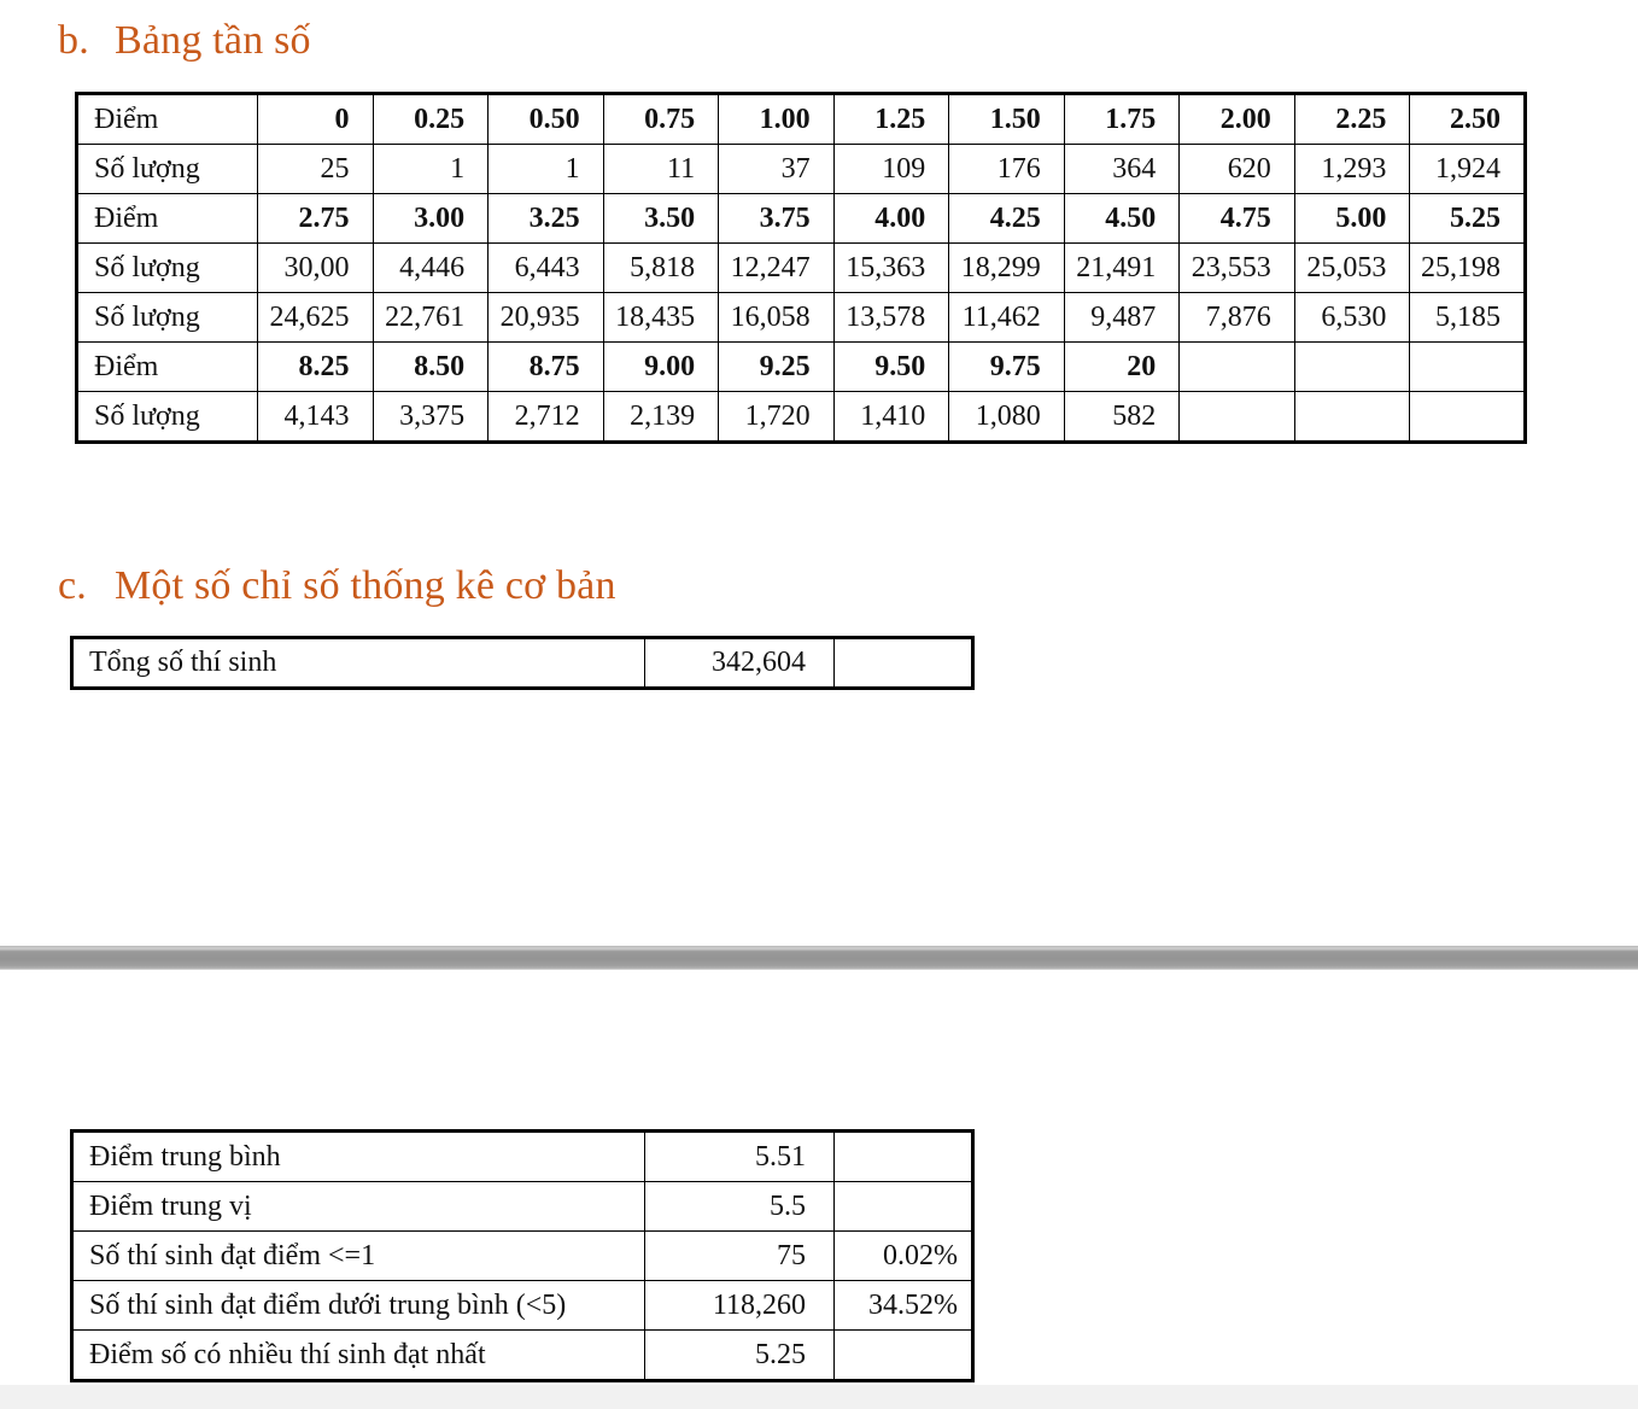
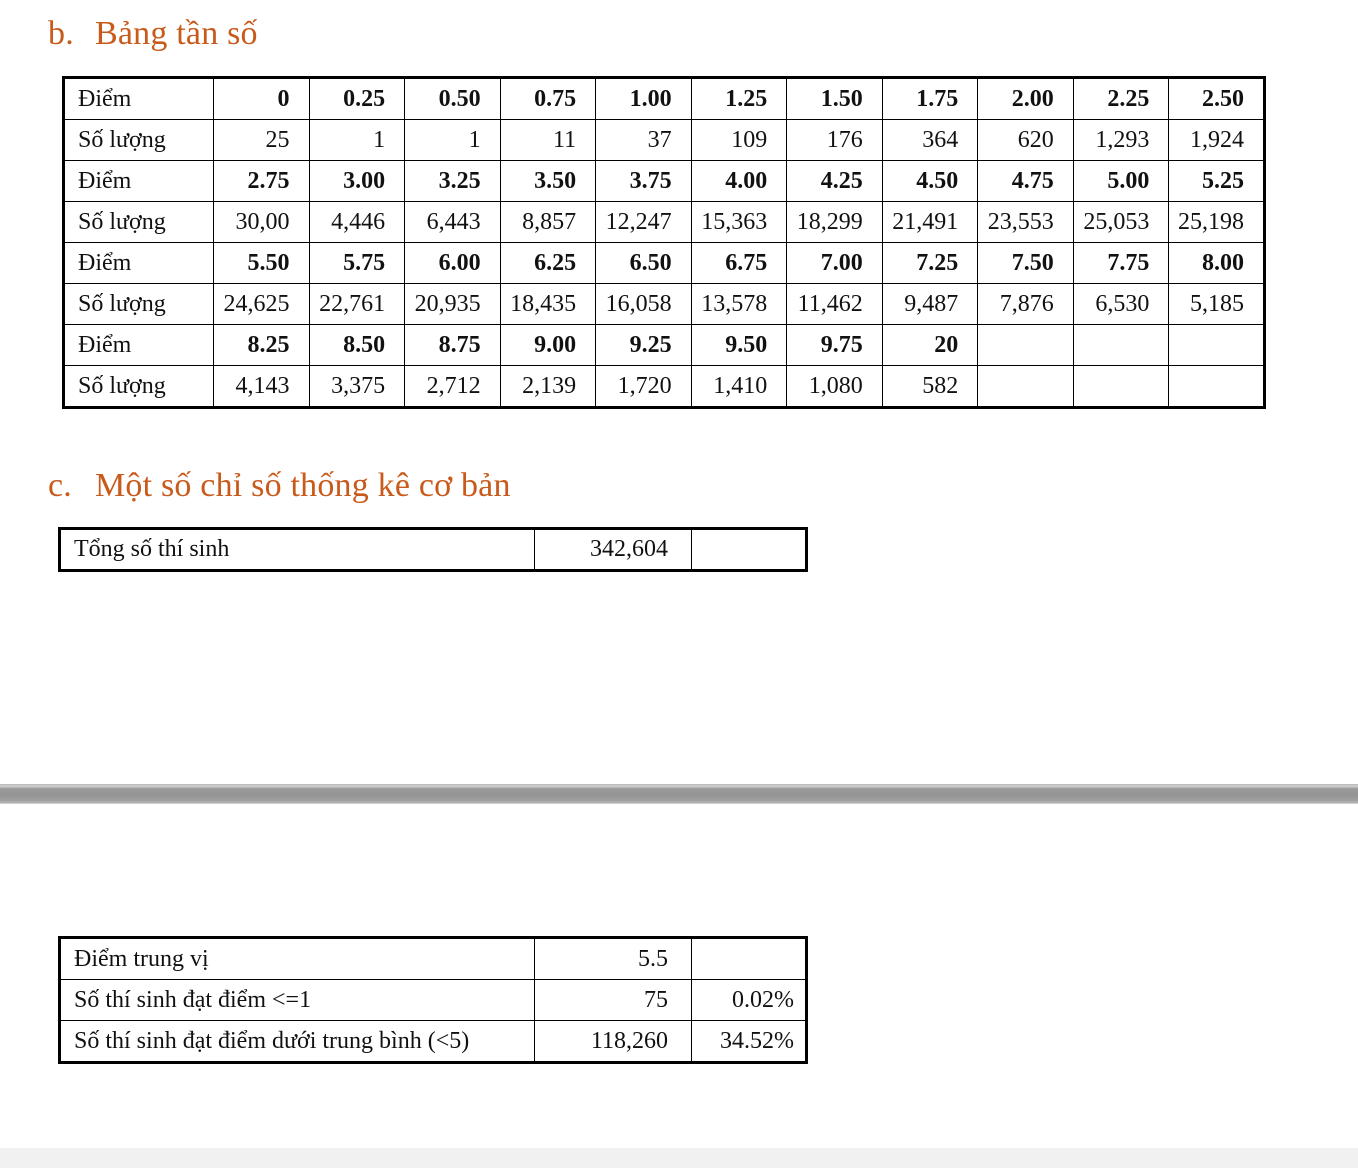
  b.
  Bảng tần số
  Điểm	0	0.25	0.50	0.75	1.00	1.25	1.50	1.75	2.00	2.25	2.50
  Số lượng	25	1	1	11	37	109	176	364	620	1,293	1,924
  Điểm	2.75	3.00	3.25	3.50	3.75	4.00	4.25	4.50	4.75	5.00	5.25
- Số lượng	30,00	4,446	6,443	5,818	12,247	15,363	18,299	21,491	23,553	25,053	25,198
+ Số lượng	30,00	4,446	6,443	8,857	12,247	15,363	18,299	21,491	23,553	25,053	25,198
+ Điểm	5.50	5.75	6.00	6.25	6.50	6.75	7.00	7.25	7.50	7.75	8.00
  Số lượng	24,625	22,761	20,935	18,435	16,058	13,578	11,462	9,487	7,876	6,530	5,185
  Điểm	8.25	8.50	8.75	9.00	9.25	9.50	9.75	20
  Số lượng	4,143	3,375	2,712	2,139	1,720	1,410	1,080	582
  c.
  Một số chỉ số thống kê cơ bản
  Tổng số thí sinh	342,604
- Điểm trung bình	5.51
  Điểm trung vị	5.5
  Số thí sinh đạt điểm <=1	75	0.02%
  Số thí sinh đạt điểm dưới trung bình (<5)	118,260	34.52%
- Điểm số có nhiều thí sinh đạt nhất	5.25
